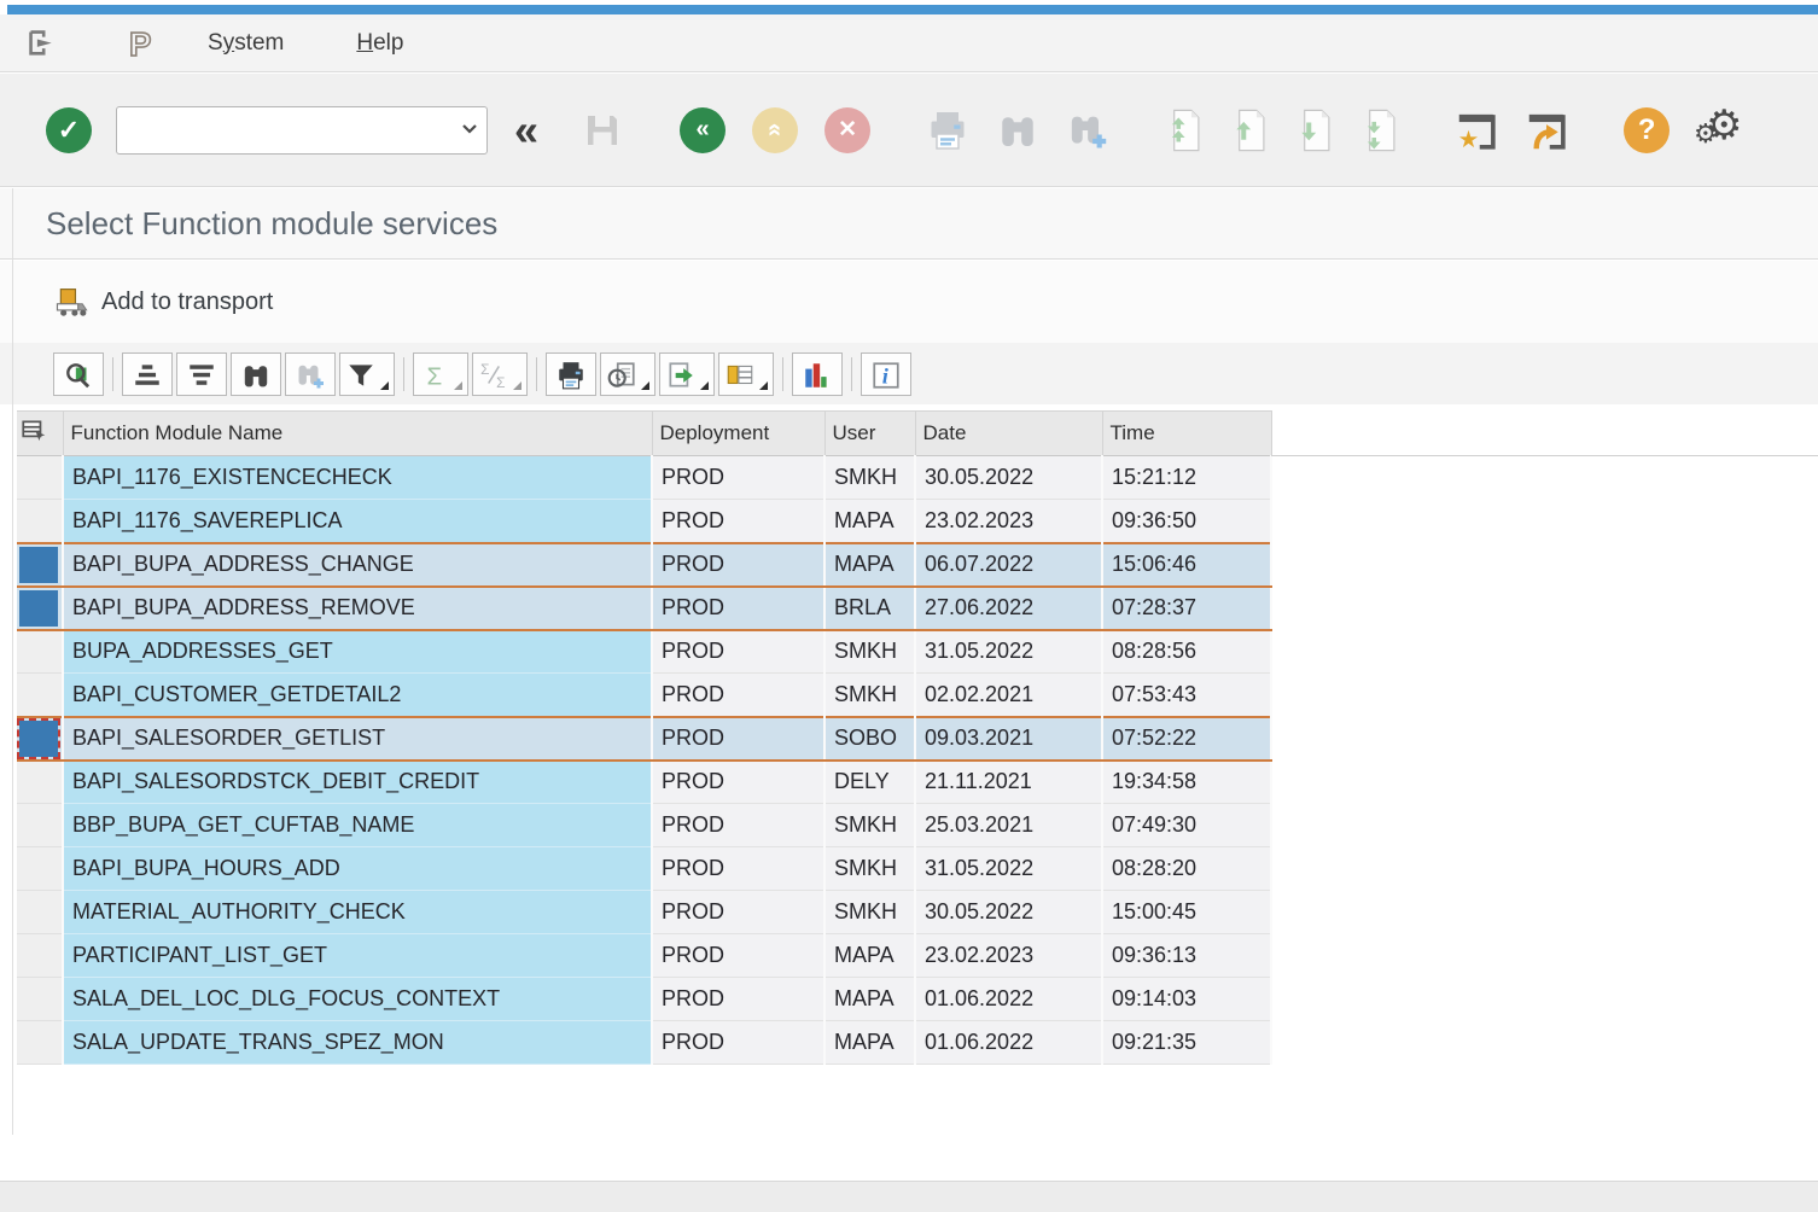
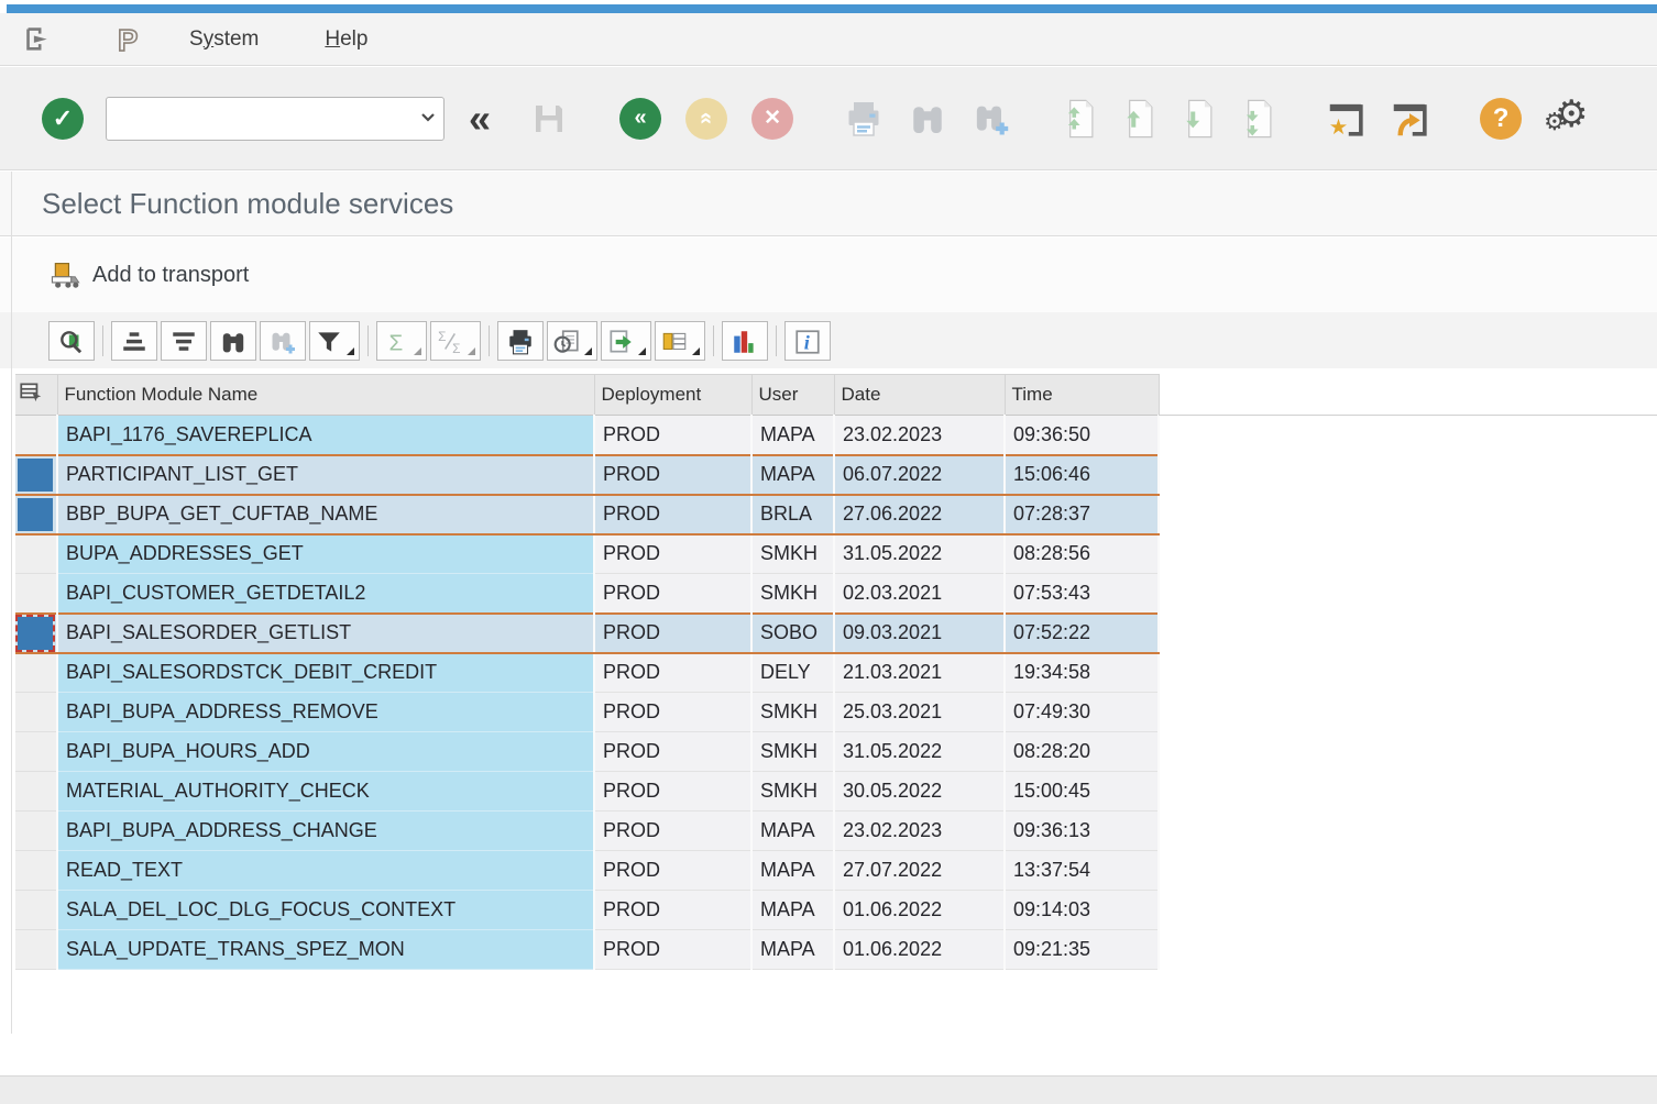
  P
  System
  Help
  ✓
  «
  «
  ✕
  ★
  ?
  ⚙
  ⚙
  Select Function module services
  Add to transport
  Σ
  Σ
  Σ
  i
  	Function Module Name	Deployment	User	Date	Time
- 	BAPI_1176_EXISTENCECHECK	PROD	SMKH	30.05.2022	15:21:12
  	BAPI_1176_SAVEREPLICA	PROD	MAPA	23.02.2023	09:36:50
- 	BAPI_BUPA_ADDRESS_CHANGE	PROD	MAPA	06.07.2022	15:06:46
+ 	PARTICIPANT_LIST_GET	PROD	MAPA	06.07.2022	15:06:46
- 	BAPI_BUPA_ADDRESS_REMOVE	PROD	BRLA	27.06.2022	07:28:37
+ 	BBP_BUPA_GET_CUFTAB_NAME	PROD	BRLA	27.06.2022	07:28:37
  	BUPA_ADDRESSES_GET	PROD	SMKH	31.05.2022	08:28:56
- 	BAPI_CUSTOMER_GETDETAIL2	PROD	SMKH	02.02.2021	07:53:43
+ 	BAPI_CUSTOMER_GETDETAIL2	PROD	SMKH	02.03.2021	07:53:43
  	BAPI_SALESORDER_GETLIST	PROD	SOBO	09.03.2021	07:52:22
- 	BAPI_SALESORDSTCK_DEBIT_CREDIT	PROD	DELY	21.11.2021	19:34:58
+ 	BAPI_SALESORDSTCK_DEBIT_CREDIT	PROD	DELY	21.03.2021	19:34:58
- 	BBP_BUPA_GET_CUFTAB_NAME	PROD	SMKH	25.03.2021	07:49:30
+ 	BAPI_BUPA_ADDRESS_REMOVE	PROD	SMKH	25.03.2021	07:49:30
  	BAPI_BUPA_HOURS_ADD	PROD	SMKH	31.05.2022	08:28:20
  	MATERIAL_AUTHORITY_CHECK	PROD	SMKH	30.05.2022	15:00:45
- 	PARTICIPANT_LIST_GET	PROD	MAPA	23.02.2023	09:36:13
+ 	BAPI_BUPA_ADDRESS_CHANGE	PROD	MAPA	23.02.2023	09:36:13
+ 	READ_TEXT	PROD	MAPA	27.07.2022	13:37:54
  	SALA_DEL_LOC_DLG_FOCUS_CONTEXT	PROD	MAPA	01.06.2022	09:14:03
  	SALA_UPDATE_TRANS_SPEZ_MON	PROD	MAPA	01.06.2022	09:21:35
